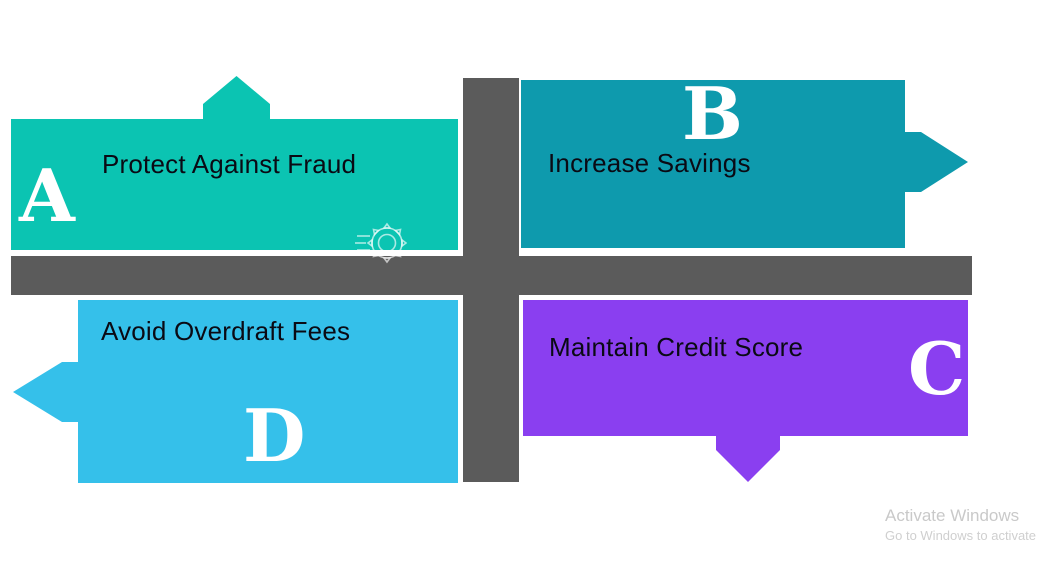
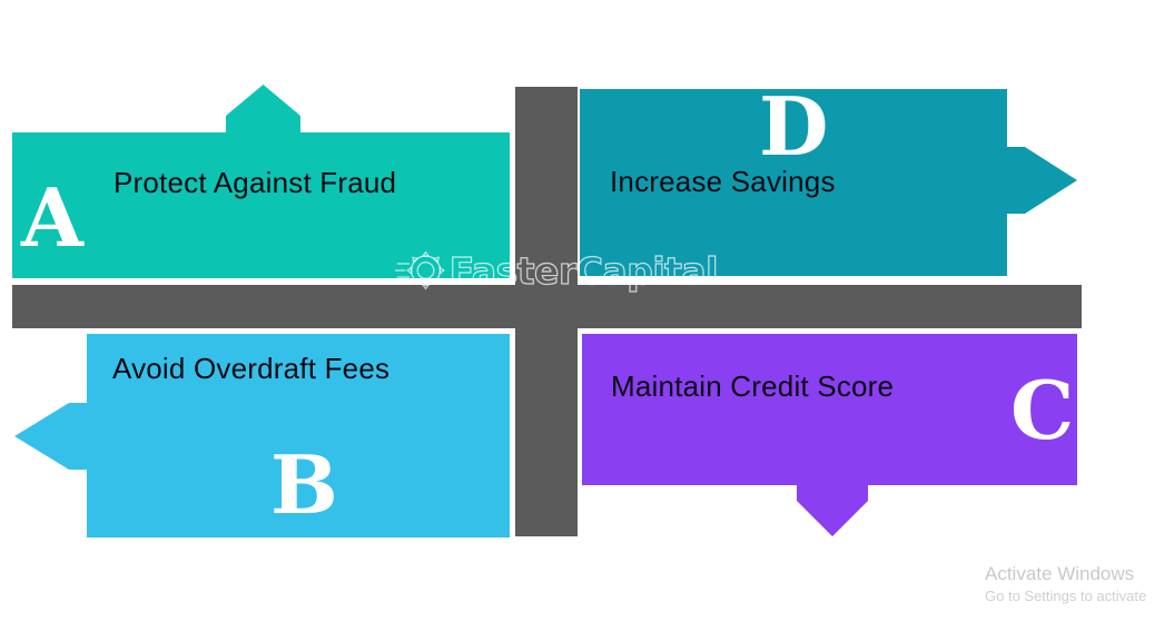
  Protect Against Fraud
  Increase Savings
  Maintain Credit Score
  Avoid Overdraft Fees
  A
- B
+ D
  C
- D
+ B
+ FasterCapital
  Activate Windows
- Go to Windows to activate
+ Go to Settings to activate
